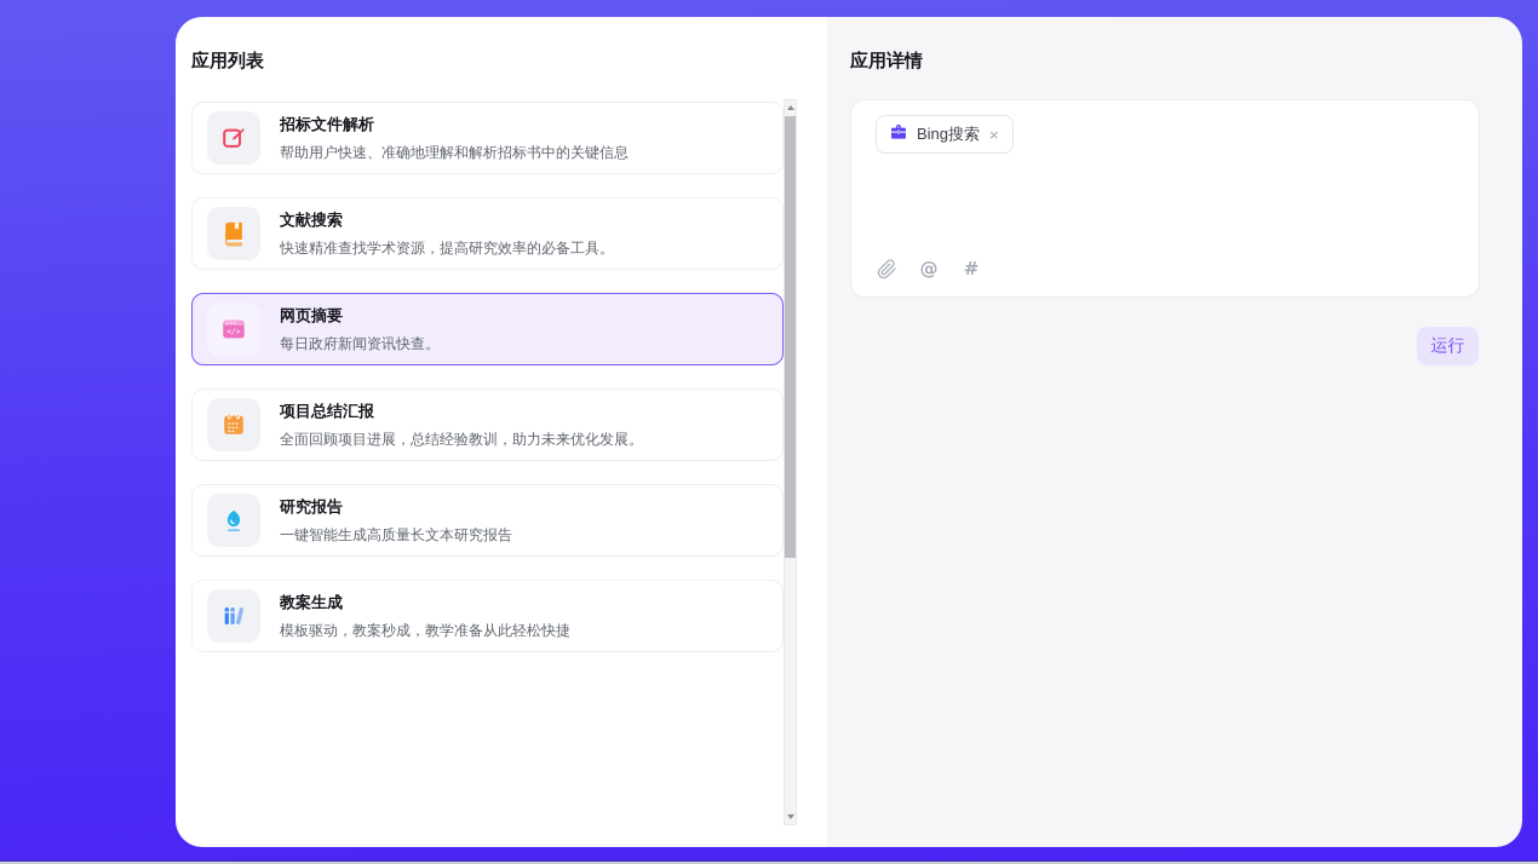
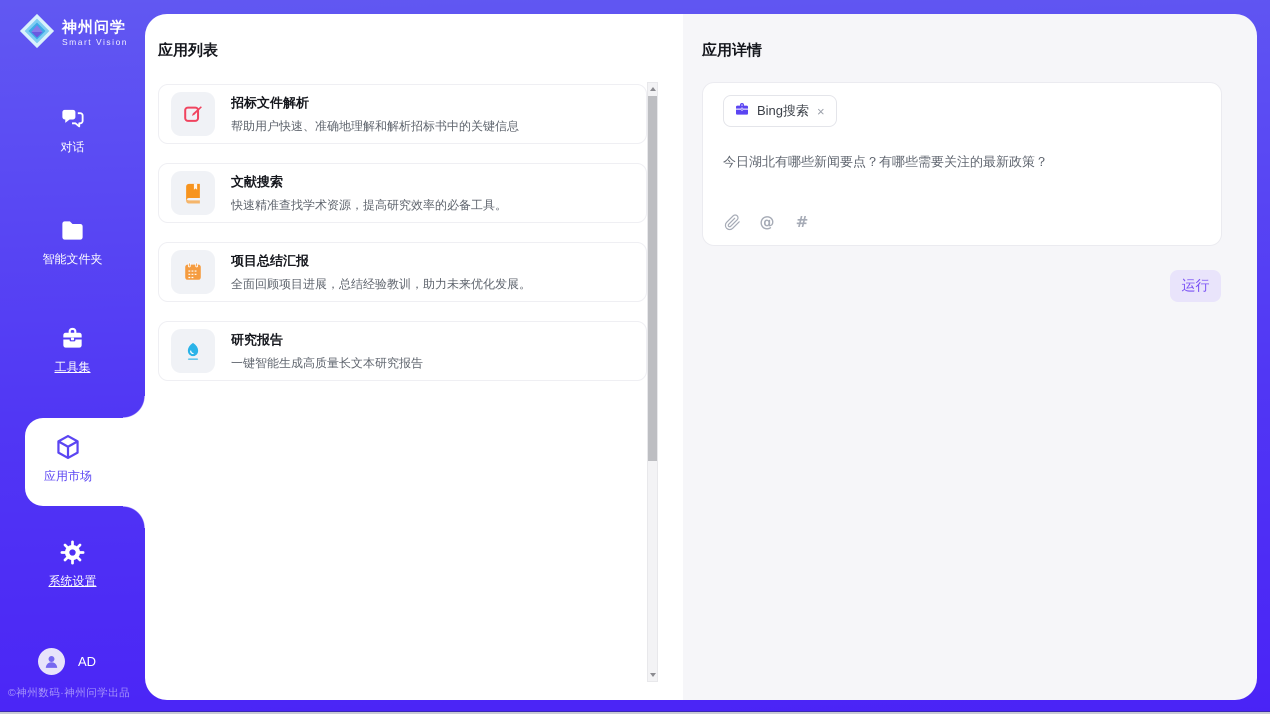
+ 神州问学
+ Smart Vision
+ 对话
+ 智能文件夹
+ 工具集
+ 应用市场
+ 系统设置
+ AD
+ ©神州数码·神州问学出品
  应用列表
  招标文件解析
  帮助用户快速、准确地理解和解析招标书中的关键信息
  文献搜索
  快速精准查找学术资源，提高研究效率的必备工具。
- </>
- 网页摘要
- 每日政府新闻资讯快查。
  项目总结汇报
  全面回顾项目进展，总结经验教训，助力未来优化发展。
  研究报告
  一键智能生成高质量长文本研究报告
- 教案生成
- 模板驱动，教案秒成，教学准备从此轻松快捷
  应用详情
  Bing搜索
  ×
+ 今日湖北有哪些新闻要点？有哪些需要关注的最新政策？
  @
  #
  运行
